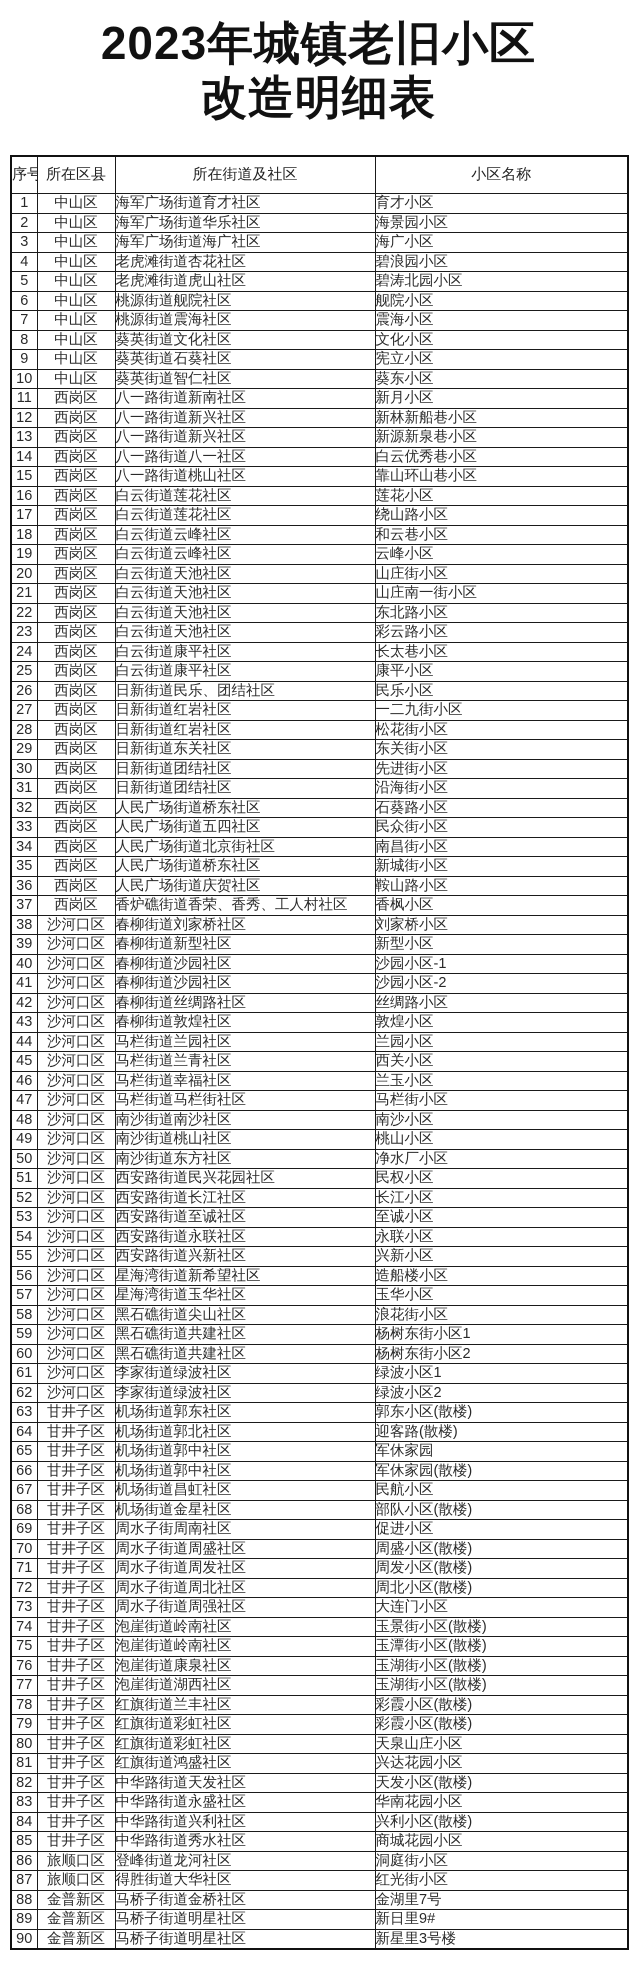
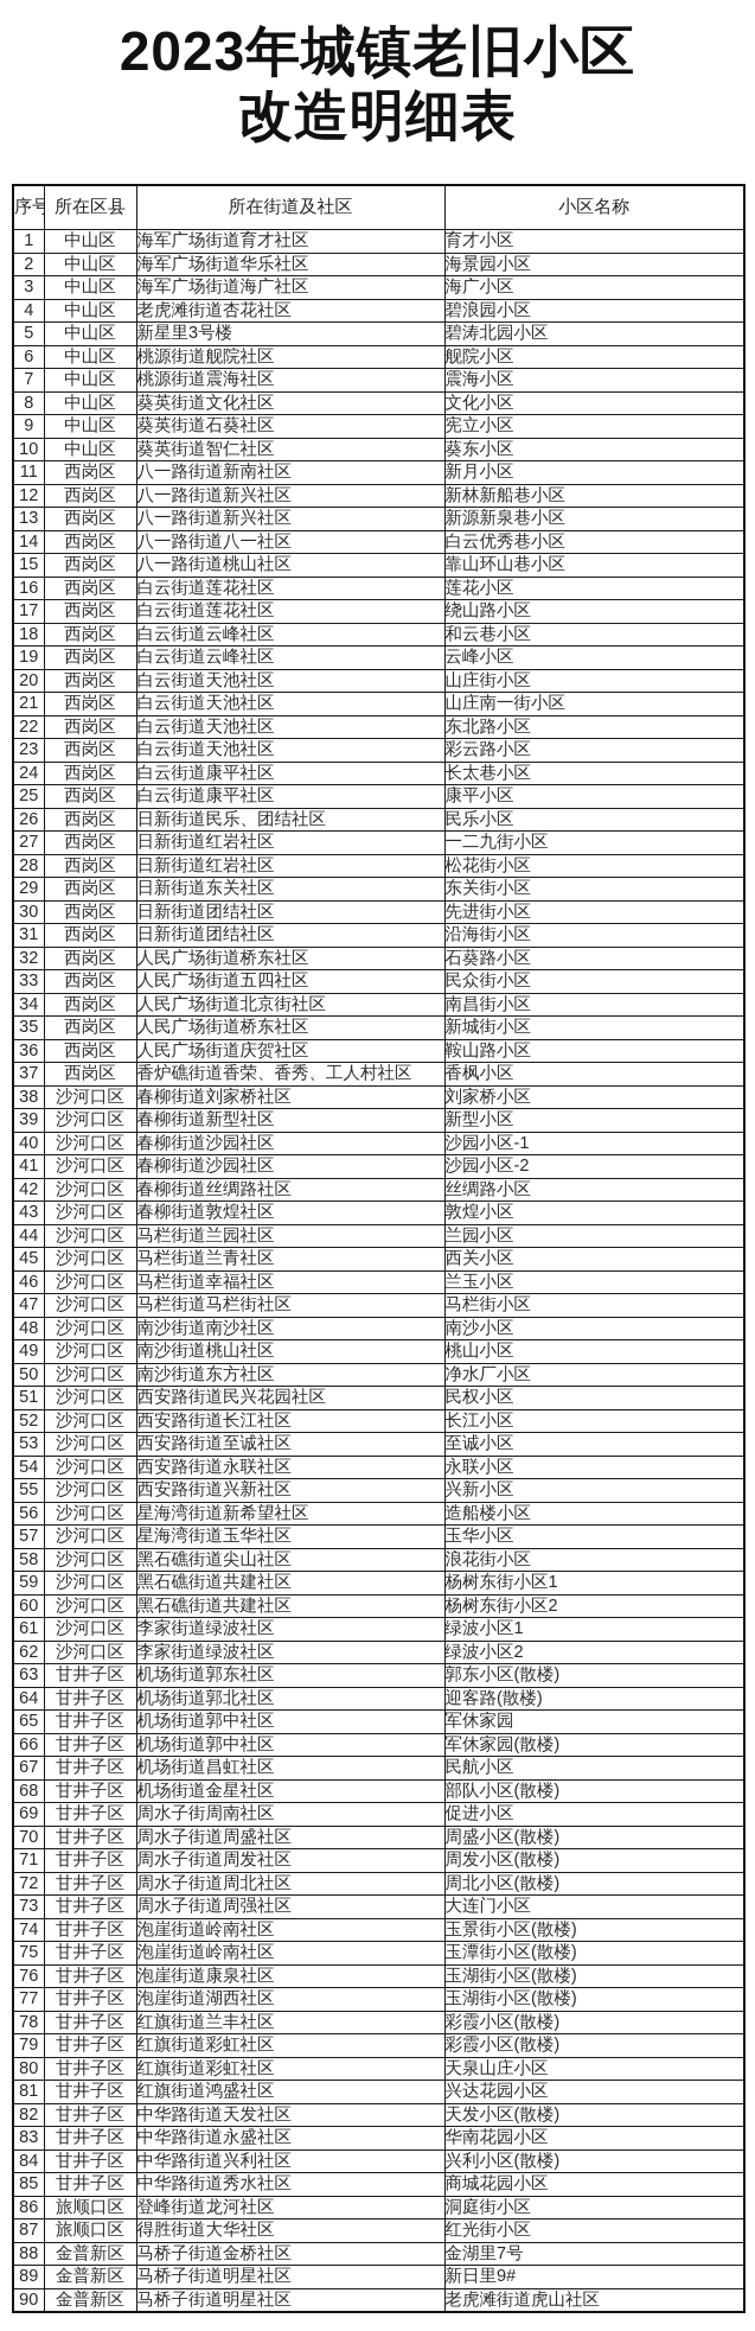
  2023年城镇老旧小区
  改造明细表
  序号	所在区县	所在街道及社区	小区名称
  1	中山区	海军广场街道育才社区	育才小区
  2	中山区	海军广场街道华乐社区	海景园小区
  3	中山区	海军广场街道海广社区	海广小区
  4	中山区	老虎滩街道杏花社区	碧浪园小区
- 5	中山区	老虎滩街道虎山社区	碧涛北园小区
+ 5	中山区	新星里3号楼	碧涛北园小区
  6	中山区	桃源街道舰院社区	舰院小区
  7	中山区	桃源街道震海社区	震海小区
  8	中山区	葵英街道文化社区	文化小区
  9	中山区	葵英街道石葵社区	宪立小区
  10	中山区	葵英街道智仁社区	葵东小区
  11	西岗区	八一路街道新南社区	新月小区
  12	西岗区	八一路街道新兴社区	新林新船巷小区
  13	西岗区	八一路街道新兴社区	新源新泉巷小区
  14	西岗区	八一路街道八一社区	白云优秀巷小区
  15	西岗区	八一路街道桃山社区	靠山环山巷小区
  16	西岗区	白云街道莲花社区	莲花小区
  17	西岗区	白云街道莲花社区	绕山路小区
  18	西岗区	白云街道云峰社区	和云巷小区
  19	西岗区	白云街道云峰社区	云峰小区
  20	西岗区	白云街道天池社区	山庄街小区
  21	西岗区	白云街道天池社区	山庄南一街小区
  22	西岗区	白云街道天池社区	东北路小区
  23	西岗区	白云街道天池社区	彩云路小区
  24	西岗区	白云街道康平社区	长太巷小区
  25	西岗区	白云街道康平社区	康平小区
  26	西岗区	日新街道民乐、团结社区	民乐小区
  27	西岗区	日新街道红岩社区	一二九街小区
  28	西岗区	日新街道红岩社区	松花街小区
  29	西岗区	日新街道东关社区	东关街小区
  30	西岗区	日新街道团结社区	先进街小区
  31	西岗区	日新街道团结社区	沿海街小区
  32	西岗区	人民广场街道桥东社区	石葵路小区
  33	西岗区	人民广场街道五四社区	民众街小区
  34	西岗区	人民广场街道北京街社区	南昌街小区
  35	西岗区	人民广场街道桥东社区	新城街小区
  36	西岗区	人民广场街道庆贺社区	鞍山路小区
  37	西岗区	香炉礁街道香荣、香秀、工人村社区	香枫小区
  38	沙河口区	春柳街道刘家桥社区	刘家桥小区
  39	沙河口区	春柳街道新型社区	新型小区
  40	沙河口区	春柳街道沙园社区	沙园小区-1
  41	沙河口区	春柳街道沙园社区	沙园小区-2
  42	沙河口区	春柳街道丝绸路社区	丝绸路小区
  43	沙河口区	春柳街道敦煌社区	敦煌小区
  44	沙河口区	马栏街道兰园社区	兰园小区
  45	沙河口区	马栏街道兰青社区	西关小区
  46	沙河口区	马栏街道幸福社区	兰玉小区
  47	沙河口区	马栏街道马栏街社区	马栏街小区
  48	沙河口区	南沙街道南沙社区	南沙小区
  49	沙河口区	南沙街道桃山社区	桃山小区
  50	沙河口区	南沙街道东方社区	净水厂小区
  51	沙河口区	西安路街道民兴花园社区	民权小区
  52	沙河口区	西安路街道长江社区	长江小区
  53	沙河口区	西安路街道至诚社区	至诚小区
  54	沙河口区	西安路街道永联社区	永联小区
  55	沙河口区	西安路街道兴新社区	兴新小区
  56	沙河口区	星海湾街道新希望社区	造船楼小区
  57	沙河口区	星海湾街道玉华社区	玉华小区
  58	沙河口区	黑石礁街道尖山社区	浪花街小区
  59	沙河口区	黑石礁街道共建社区	杨树东街小区1
  60	沙河口区	黑石礁街道共建社区	杨树东街小区2
  61	沙河口区	李家街道绿波社区	绿波小区1
  62	沙河口区	李家街道绿波社区	绿波小区2
  63	甘井子区	机场街道郭东社区	郭东小区(散楼)
  64	甘井子区	机场街道郭北社区	迎客路(散楼)
  65	甘井子区	机场街道郭中社区	军休家园
  66	甘井子区	机场街道郭中社区	军休家园(散楼)
  67	甘井子区	机场街道昌虹社区	民航小区
  68	甘井子区	机场街道金星社区	部队小区(散楼)
  69	甘井子区	周水子街周南社区	促进小区
  70	甘井子区	周水子街道周盛社区	周盛小区(散楼)
  71	甘井子区	周水子街道周发社区	周发小区(散楼)
  72	甘井子区	周水子街道周北社区	周北小区(散楼)
  73	甘井子区	周水子街道周强社区	大连门小区
  74	甘井子区	泡崖街道岭南社区	玉景街小区(散楼)
  75	甘井子区	泡崖街道岭南社区	玉潭街小区(散楼)
  76	甘井子区	泡崖街道康泉社区	玉湖街小区(散楼)
  77	甘井子区	泡崖街道湖西社区	玉湖街小区(散楼)
  78	甘井子区	红旗街道兰丰社区	彩霞小区(散楼)
  79	甘井子区	红旗街道彩虹社区	彩霞小区(散楼)
  80	甘井子区	红旗街道彩虹社区	天泉山庄小区
  81	甘井子区	红旗街道鸿盛社区	兴达花园小区
  82	甘井子区	中华路街道天发社区	天发小区(散楼)
  83	甘井子区	中华路街道永盛社区	华南花园小区
  84	甘井子区	中华路街道兴利社区	兴利小区(散楼)
  85	甘井子区	中华路街道秀水社区	商城花园小区
  86	旅顺口区	登峰街道龙河社区	洞庭街小区
  87	旅顺口区	得胜街道大华社区	红光街小区
  88	金普新区	马桥子街道金桥社区	金湖里7号
  89	金普新区	马桥子街道明星社区	新日里9#
- 90	金普新区	马桥子街道明星社区	新星里3号楼
+ 90	金普新区	马桥子街道明星社区	老虎滩街道虎山社区
